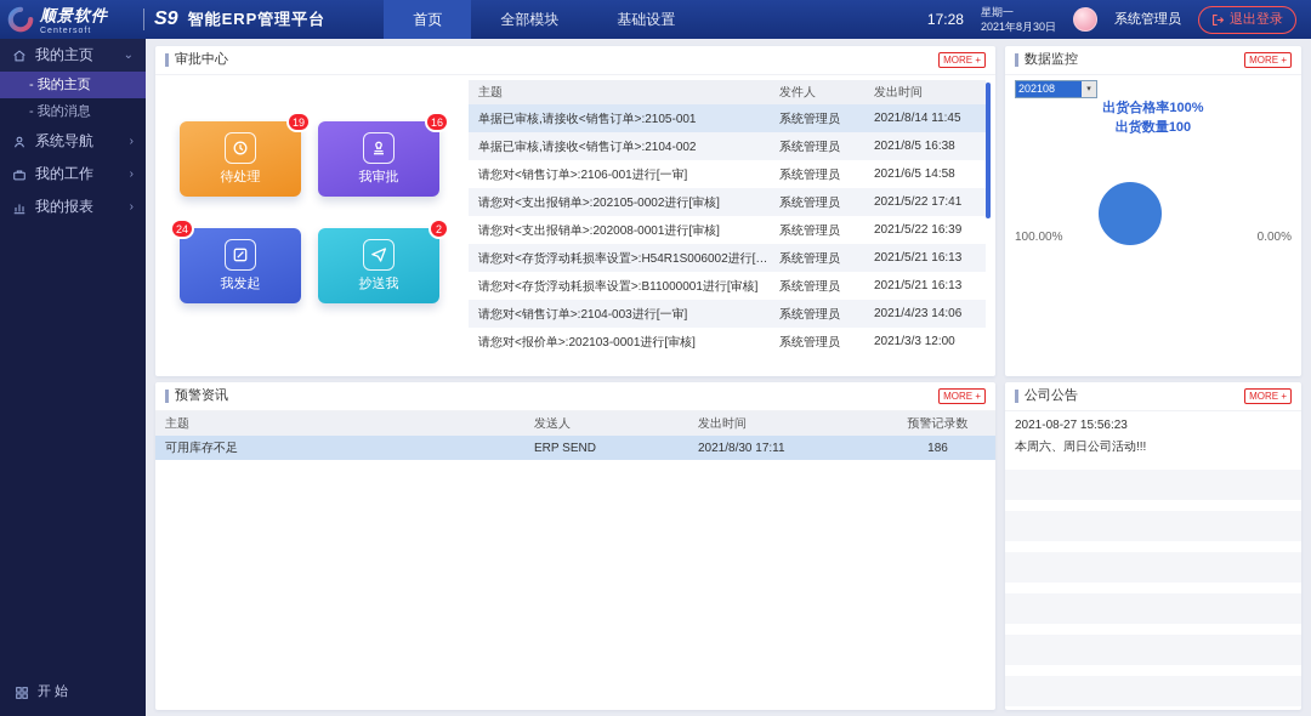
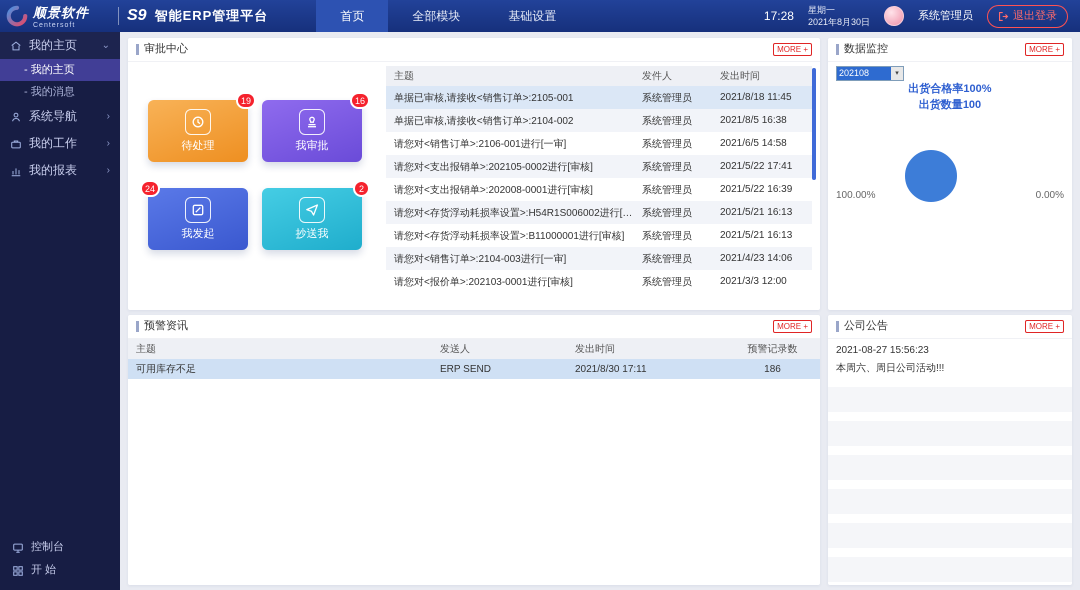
  顺景软件
  S9
  智能ERP管理平台
  首页
  全部模块
  基础设置
  17:28
  星期一
  2021年8月30日
  系统管理员
  退出登录
  我的主页
  ⌄
  - 我的主页
  - 我的消息
  系统导航
  ›
  我的工作
  ›
  我的报表
  ›
+ 控制台
  开 始
  审批中心
  MORE +
  19
  待处理
  16
  我审批
  24
  我发起
  2
  抄送我
  主题
  发件人
  发出时间
  单据已审核,请接收<销售订单>:2105-001
  系统管理员
- 2021/8/14 11:45
+ 2021/8/18 11:45
  单据已审核,请接收<销售订单>:2104-002
  系统管理员
  2021/8/5 16:38
  请您对<销售订单>:2106-001进行[一审]
  系统管理员
  2021/6/5 14:58
  请您对<支出报销单>:202105-0002进行[审核]
  系统管理员
  2021/5/22 17:41
  请您对<支出报销单>:202008-0001进行[审核]
  系统管理员
  2021/5/22 16:39
  请您对<存货浮动耗损率设置>:H54R1S006002进行[审核
  系统管理员
  2021/5/21 16:13
  请您对<存货浮动耗损率设置>:B11000001进行[审核]
  系统管理员
  2021/5/21 16:13
  请您对<销售订单>:2104-003进行[一审]
  系统管理员
  2021/4/23 14:06
  请您对<报价单>:202103-0001进行[审核]
  系统管理员
  2021/3/3 12:00
  数据监控
  MORE +
  202108
  出货合格率100%
  出货数量100
  100.00%
  0.00%
  预警资讯
  MORE +
  主题
  发送人
  发出时间
  预警记录数
  可用库存不足
  ERP SEND
  2021/8/30 17:11
  186
  公司公告
  MORE +
  2021-08-27 15:56:23
  本周六、周日公司活动!!!
